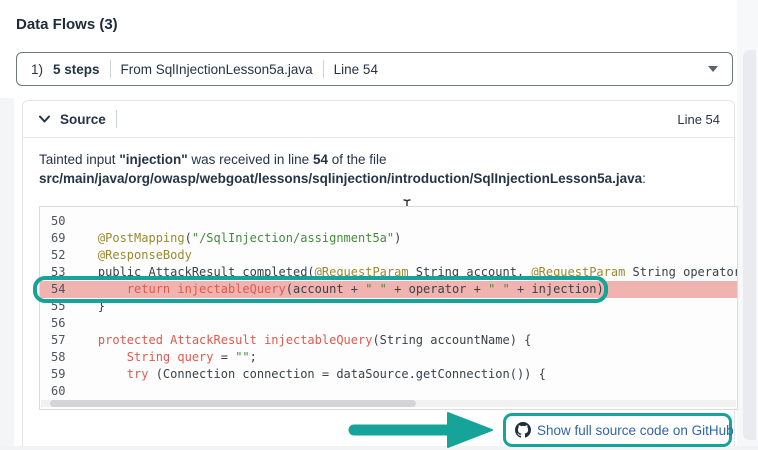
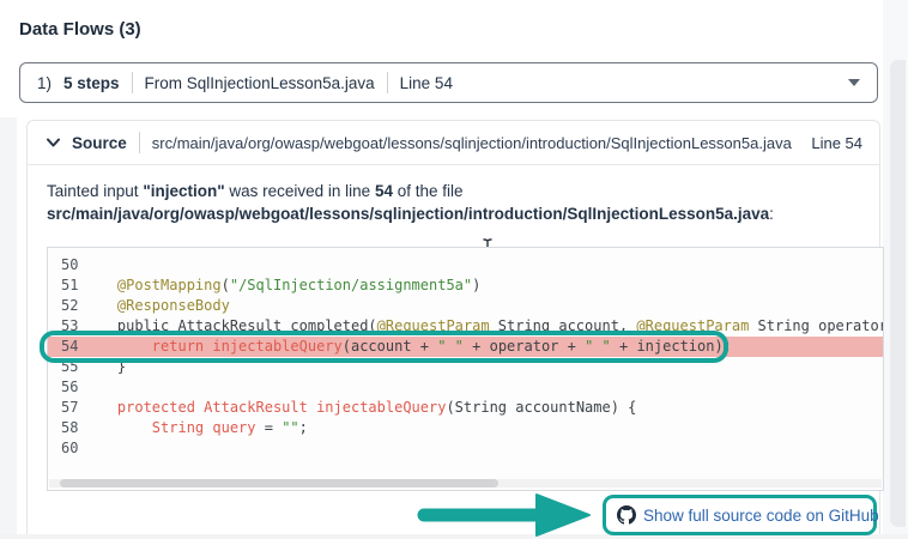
  Data Flows (3)
  1)
  5 steps
  From SqlInjectionLesson5a.java
  Line 54
  Source
+ src/main/java/org/owasp/webgoat/lessons/sqlinjection/introduction/SqlInjectionLesson5a.java
  Line 54
  Tainted input "injection" was received in line 54 of the file
  src/main/java/org/owasp/webgoat/lessons/sqlinjection/introduction/SqlInjectionLesson5a.java:
  50
- 69
+ 51
  @PostMapping("/SqlInjection/assignment5a")
  52
  @ResponseBody
  53
  public AttackResult completed(@RequestParam String account, @RequestParam String operato
  54
  return injectableQuery(account + " " + operator + " " + injection);
  55
  }
  56
  57
  protected AttackResult injectableQuery(String accountName) {
  58
  String query = "";
- 59
- try (Connection connection = dataSource.getConnection()) {
  60
  Show full source code on GitHub
